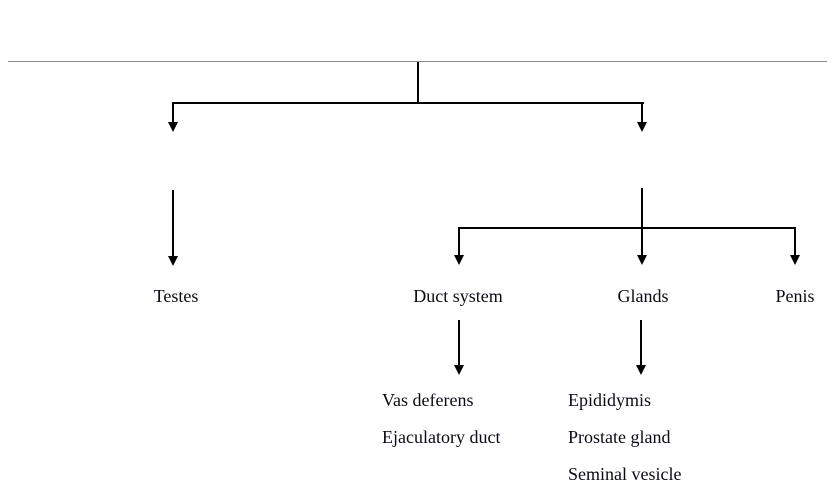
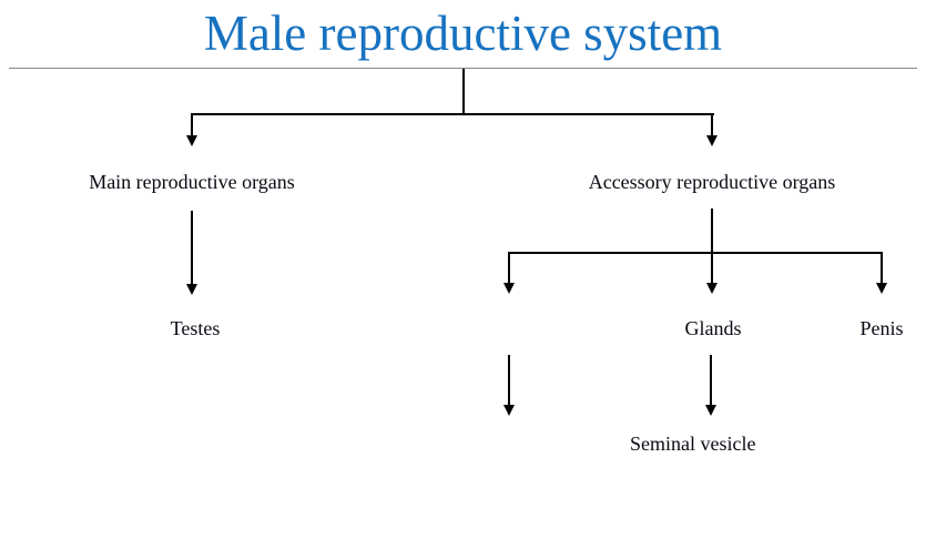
+ Male reproductive system
+ Main reproductive organs
+ Accessory reproductive organs
  Testes
- Duct system
  Glands
  Penis
- Vas deferens
- Ejaculatory duct
- Epididymis
- Prostate gland
  Seminal vesicle
